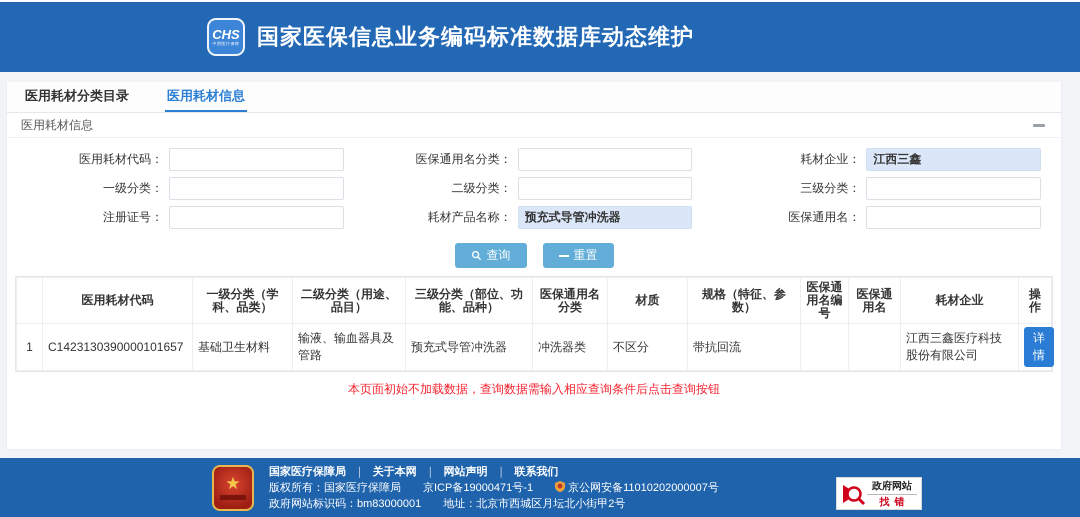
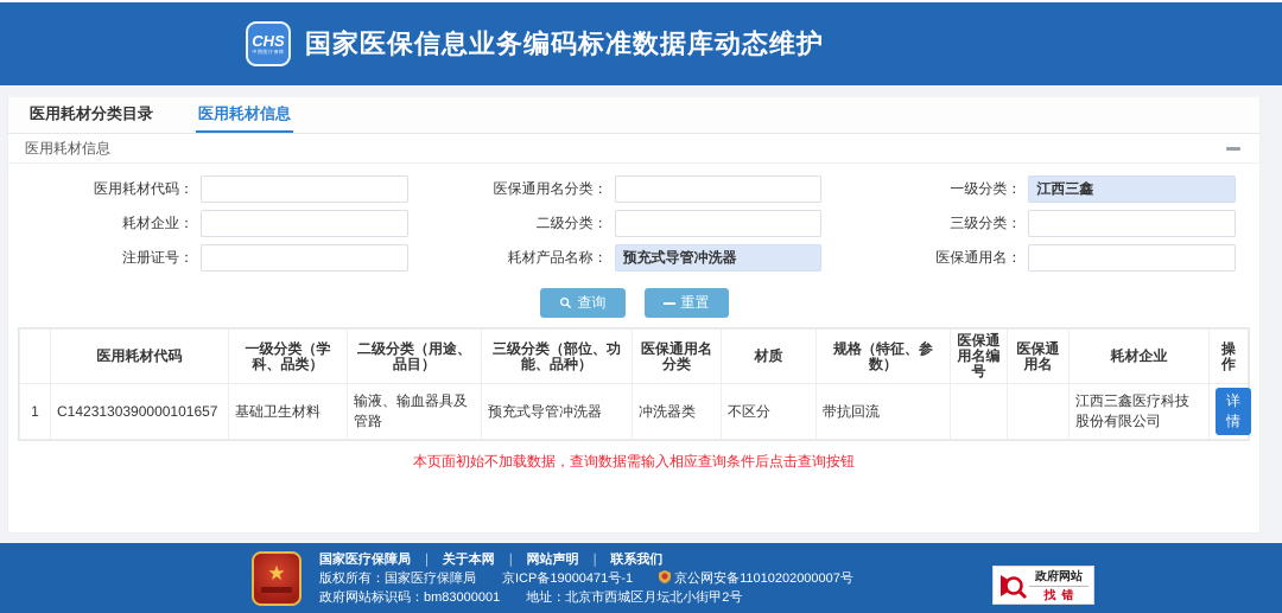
  CHS
  国家医保信息业务编码标准数据库动态维护
  医用耗材分类目录
  医用耗材信息
  医用耗材信息
  医用耗材代码：
  医保通用名分类：
- 耗材企业：
+ 一级分类：
  江西三鑫
- 一级分类：
+ 耗材企业：
  二级分类：
  三级分类：
  注册证号：
  耗材产品名称：
  预充式导管冲洗器
  医保通用名：
  查询
  重置
  	医用耗材代码	一级分类（学科、品类）	二级分类（用途、品目）	三级分类（部位、功能、品种）	医保通用名分类	材质	规格（特征、参数）	医保通用名编号	医保通用名	耗材企业	操作
  1	C1423130390000101657	基础卫生材料	输液、输血器具及管路	预充式导管冲洗器	冲洗器类	不区分	带抗回流			江西三鑫医疗科技股份有限公司	详情
  本页面初始不加载数据，查询数据需输入相应查询条件后点击查询按钮
  ★
  国家医疗保障局 ｜ 关于本网 ｜ 网站声明 ｜ 联系我们
  版权所有：国家医疗保障局 京ICP备19000471号-1 京公网安备11010202000007号
  政府网站标识码：bm83000001 地址：北京市西城区月坛北小街甲2号
  政府网站
  找错
